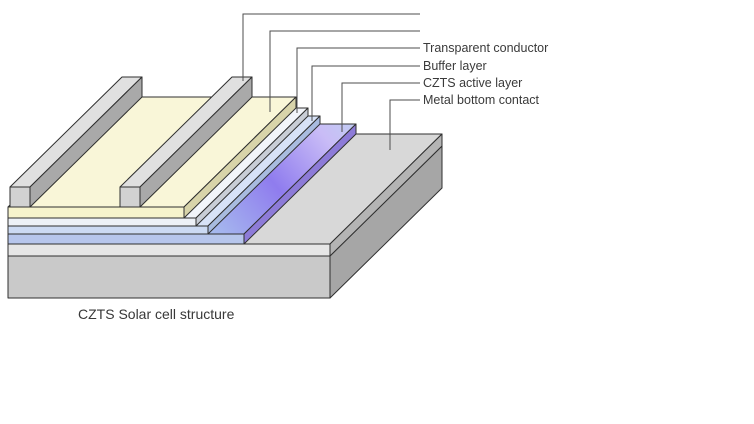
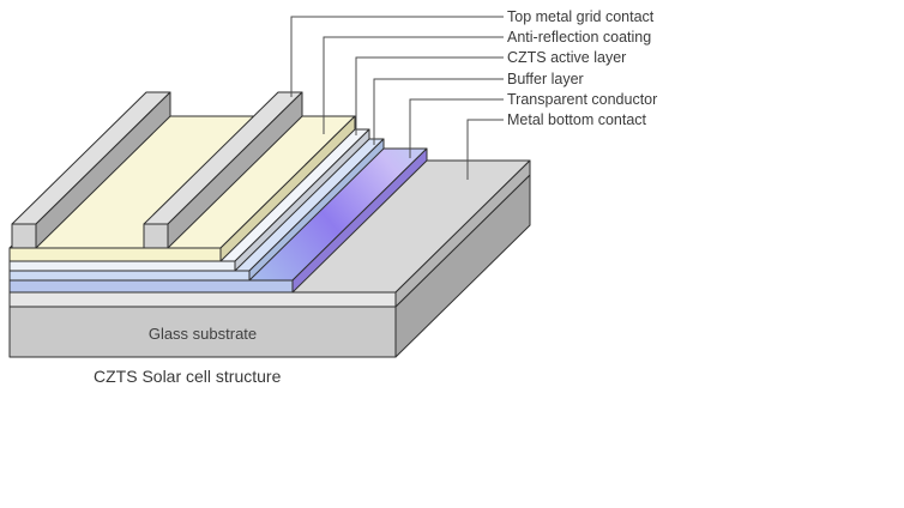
+ Glass substrate
+ Top metal grid contact
+ Anti-reflection coating
- Transparent conductor
+ CZTS active layer
  Buffer layer
- CZTS active layer
+ Transparent conductor
  Metal bottom contact
  CZTS Solar cell structure
